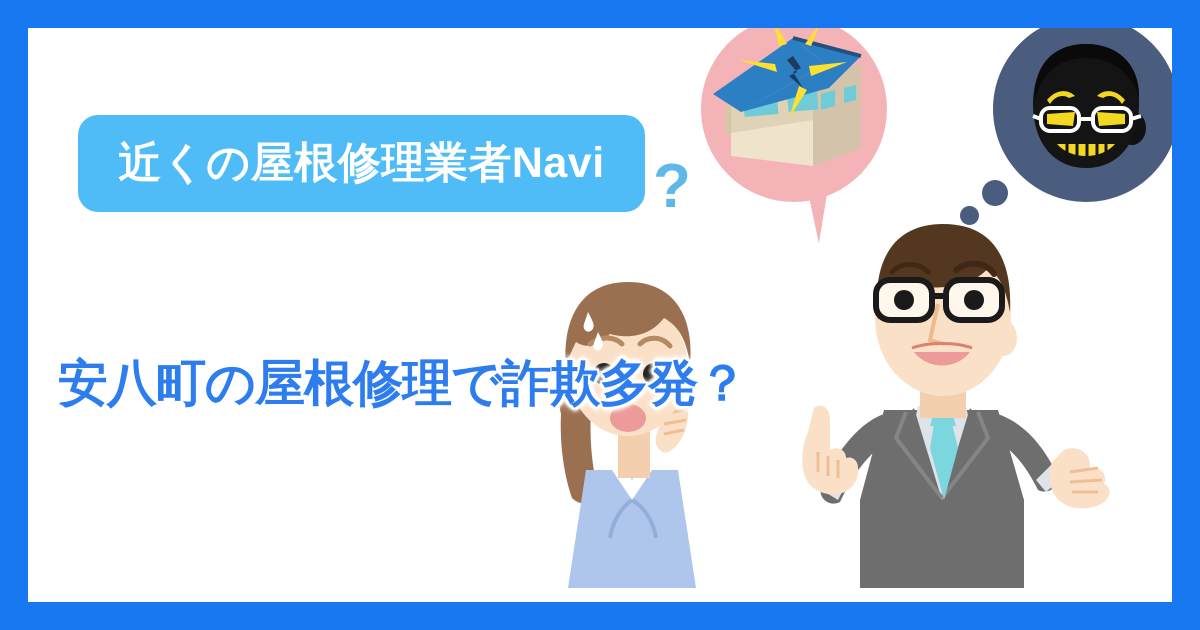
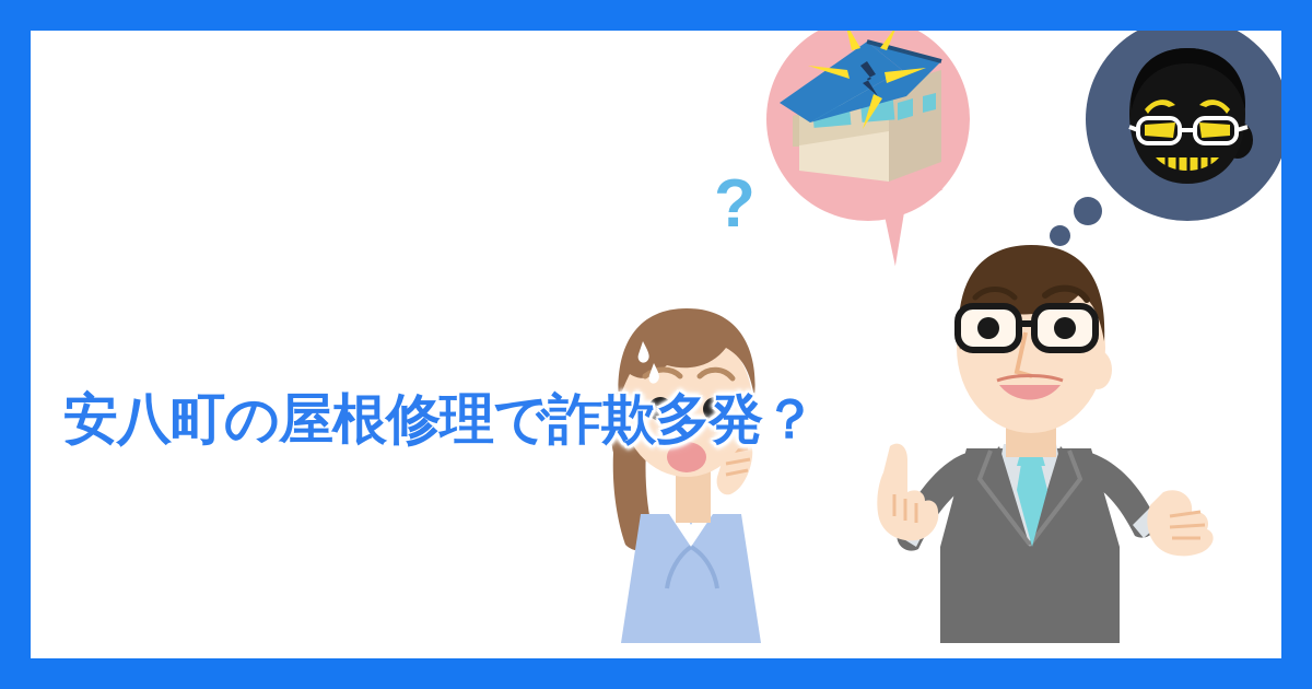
- 近くの屋根修理業者Navi
  ?
  安八町の屋根修理で詐欺多発？
